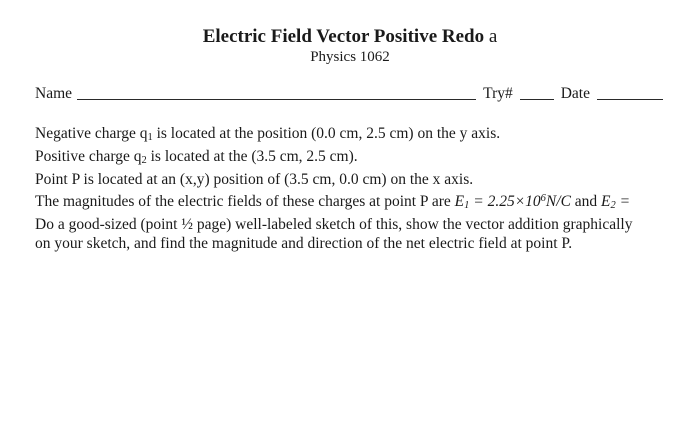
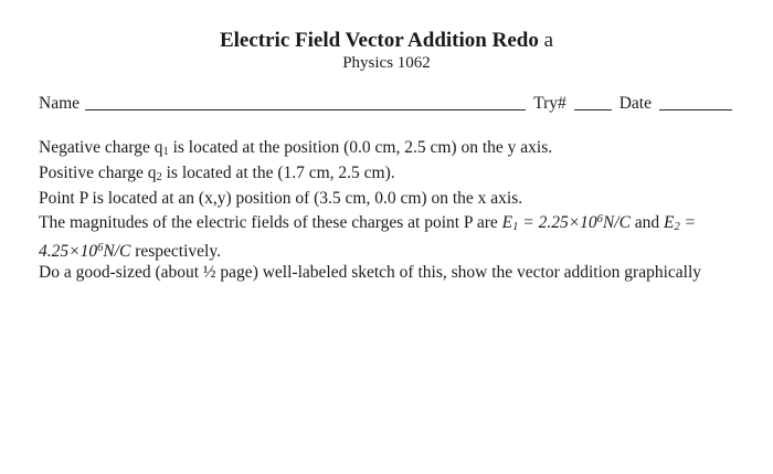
- Electric Field Vector Positive Redo a
+ Electric Field Vector Addition Redo a
  Physics 1062
  Name
  Try#
  Date
  Negative charge q1 is located at the position (0.0 cm, 2.5 cm) on the y axis.
- Positive charge q2 is located at the (3.5 cm, 2.5 cm).
+ Positive charge q2 is located at the (1.7 cm, 2.5 cm).
  Point P is located at an (x,y) position of (3.5 cm, 0.0 cm) on the x axis.
  The magnitudes of the electric fields of these charges at point P are E1 = 2.25×106N/C and E2 =
+ 4.25×106N/C respectively.
- Do a good-sized (point ½ page) well-labeled sketch of this, show the vector addition graphically
+ Do a good-sized (about ½ page) well-labeled sketch of this, show the vector addition graphically
- on your sketch, and find the magnitude and direction of the net electric field at point P.
